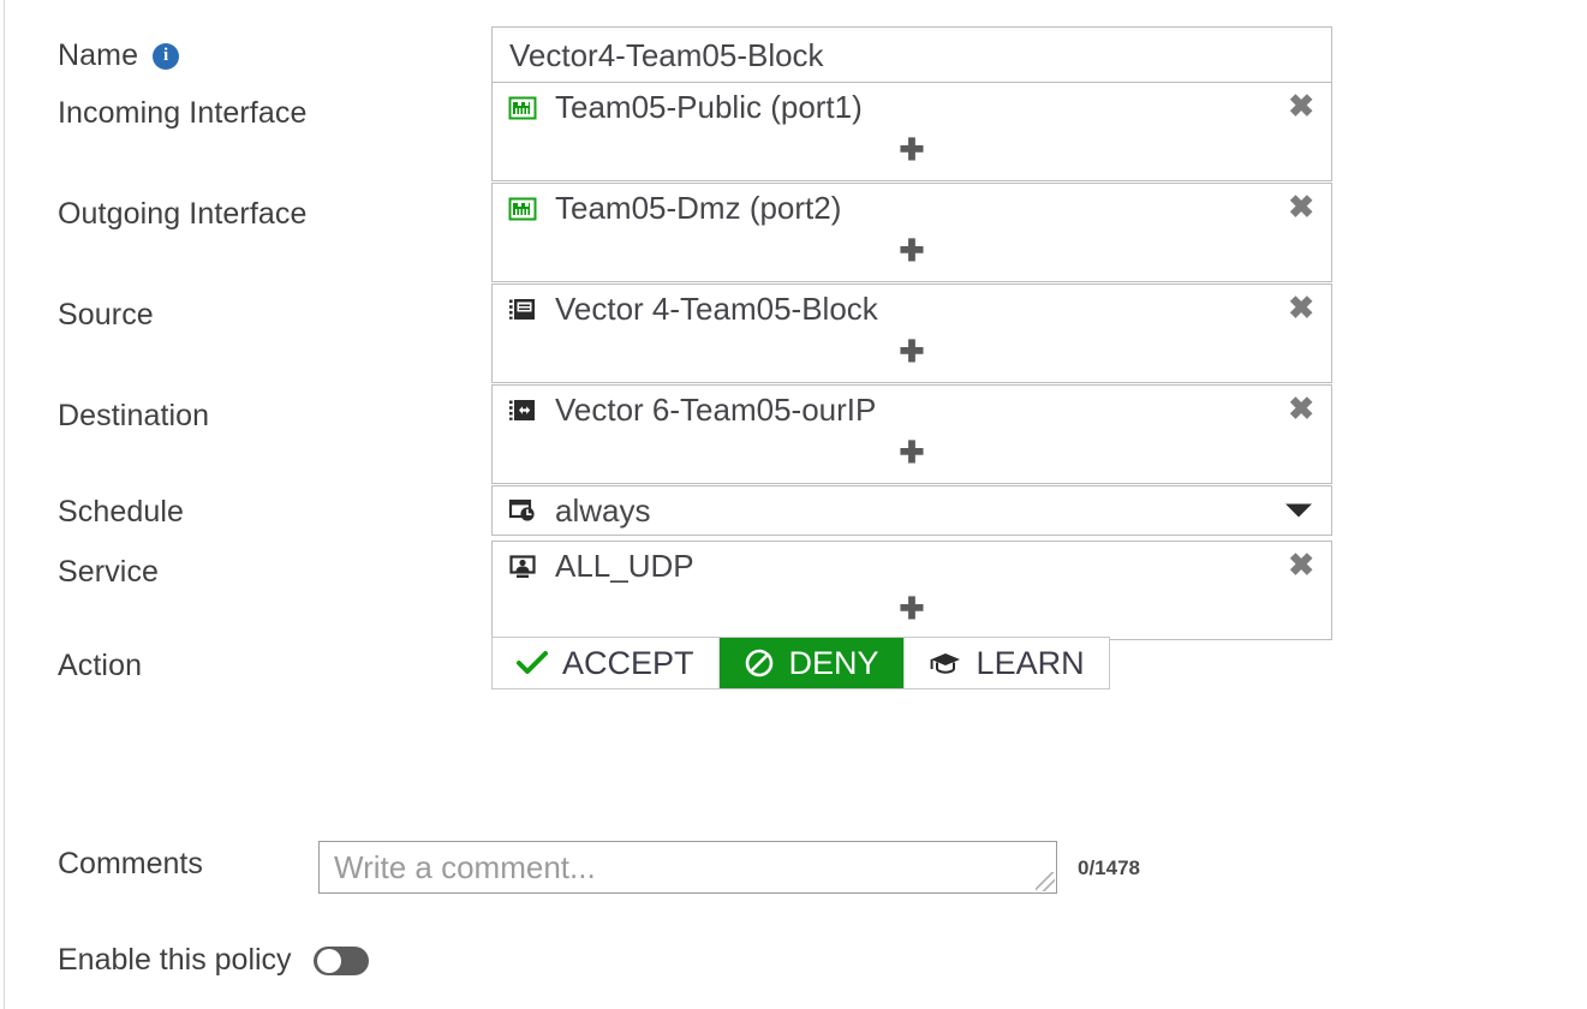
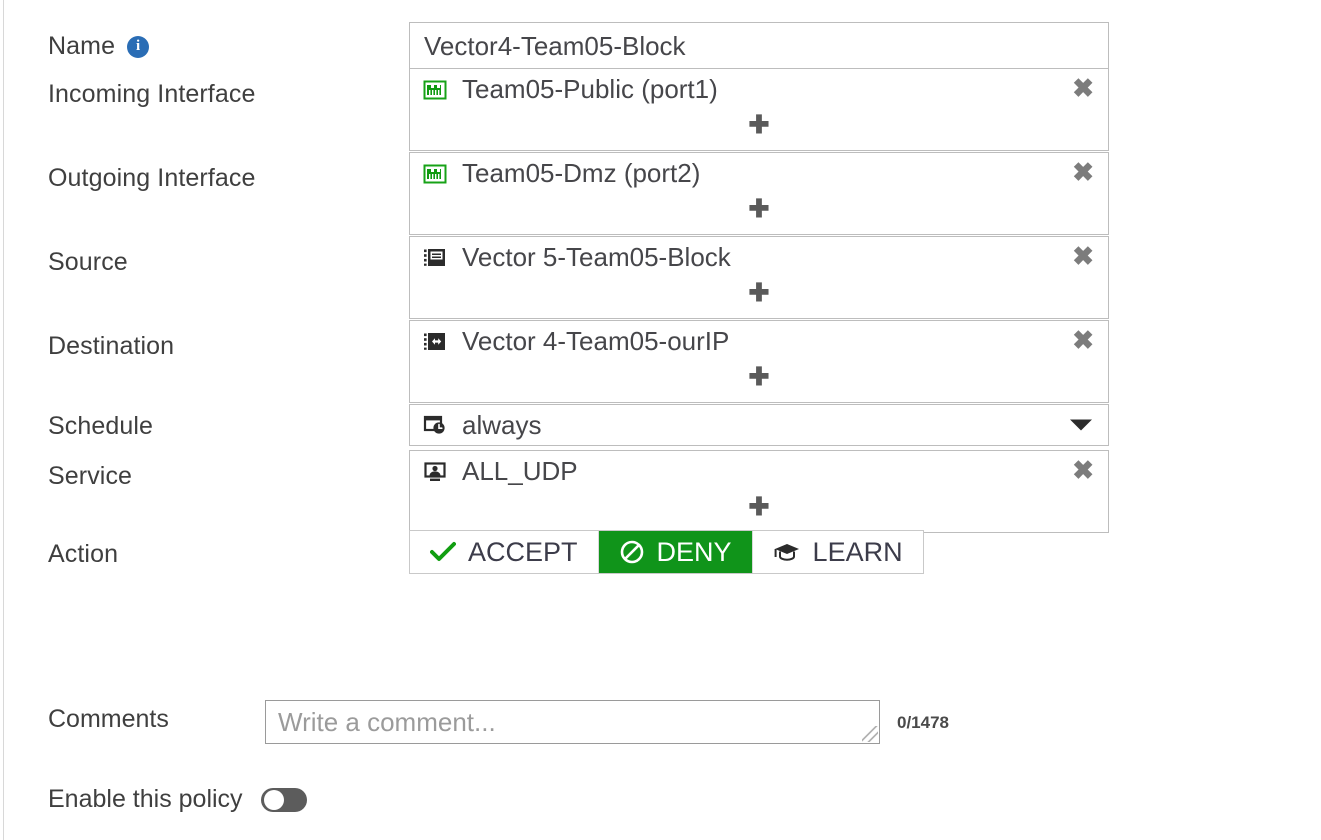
  Name
  i
  Vector4-Team05-Block
  Incoming Interface
  Team05-Public (port1)
  ✖
  ✚
  Outgoing Interface
  Team05-Dmz (port2)
  ✖
  ✚
  Source
- Vector 4-Team05-Block
+ Vector 5-Team05-Block
  ✖
  ✚
  Destination
- Vector 6-Team05-ourIP
+ Vector 4-Team05-ourIP
  ✖
  ✚
  Schedule
  always
  Service
  ALL_UDP
  ✖
  ✚
  Action
  ACCEPT
  DENY
  LEARN
  Comments
  Write a comment...
  0/1478
  Enable this policy
